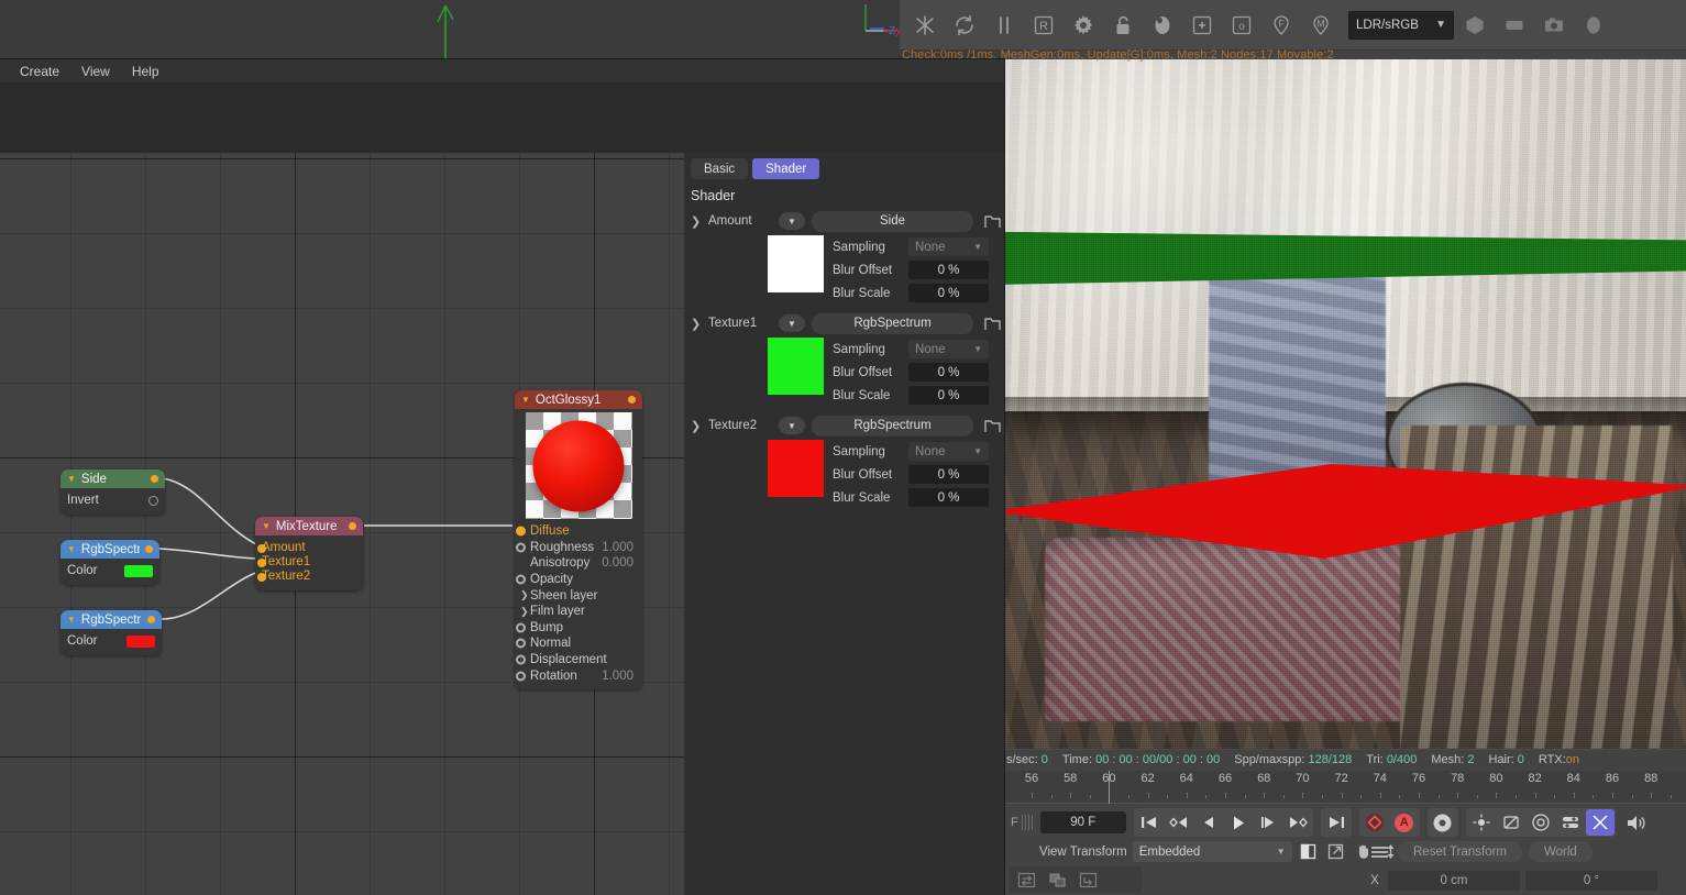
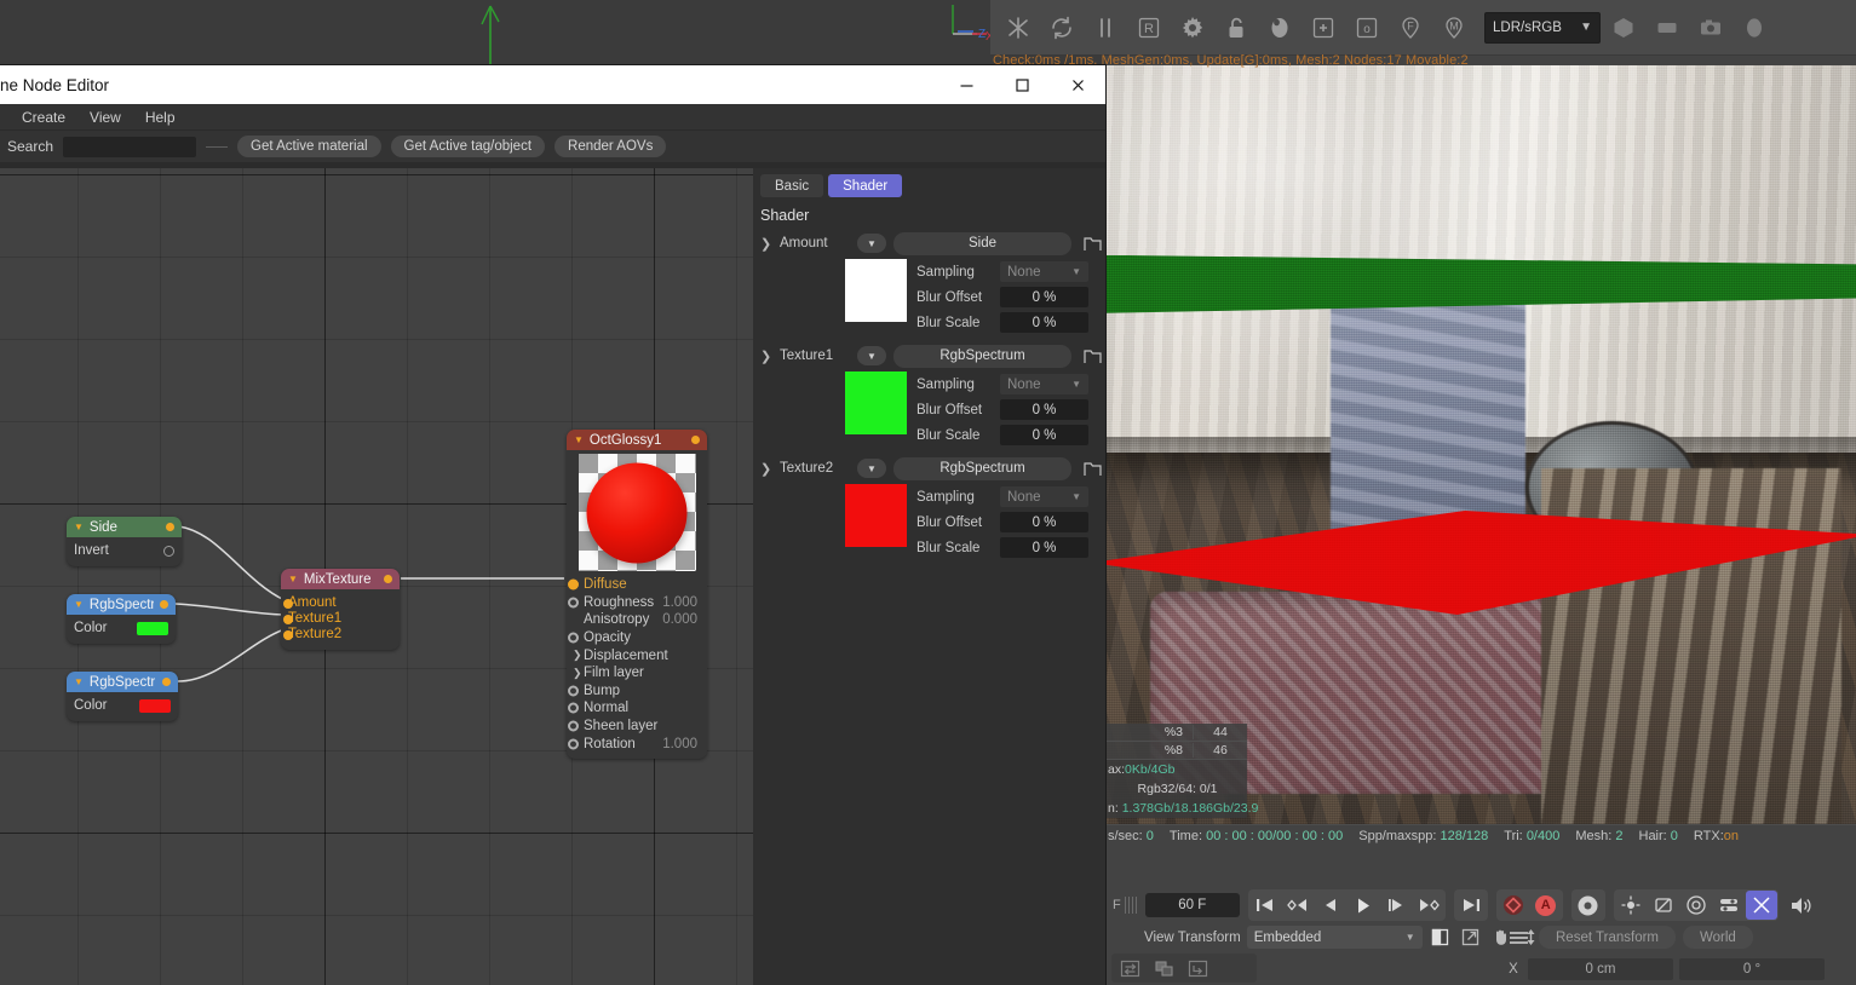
  Z
  R
  o
  F
  M
  LDR/sRGB
  ▼
  Check:0ms /1ms, MeshGen:0ms, Update[G]:0ms, Mesh:2 Nodes:17 Movable:2
+ %3
+ 44
+ %8
+ 46
+ ax:0Kb/4Gb
+ Rgb32/64: 0/1
+ n: 1.378Gb/18.186Gb/23.9
  s/sec: 0
  Time: 00 : 00 : 00/00 : 00 : 00
  Spp/maxspp: 128/128
  Tri: 0/400
  Mesh: 2
  Hair: 0
  RTX:on
- 56
- 58
- 60
- 62
- 64
- 66
- 68
- 70
- 72
- 74
- 76
- 78
- 80
- 82
- 84
- 86
- 88
  F
- 90 F
+ 60 F
  A
  View Transform
  Embedded
  ▼
  Reset Transform
  World
  X
  0 cm
  0 °
+ ne Node Editor
  Create
  View
  Help
+ Search
+ Get Active material
+ Get Active tag/object
+ Render AOVs
  ▼
  Side
  Invert
  ▼
  RgbSpectr
  Color
  ▼
  RgbSpectr
  Color
  ▼
  MixTexture
  mount
  exture1
  exture2
  ▼
  OctGlossy1
  Diffuse
  Roughness
  1.000
  Anisotropy
  0.000
  Opacity
  ❯
- Sheen layer
+ Displacement
  ❯
  Film layer
  Bump
  Normal
- Displacement
+ Sheen layer
  Rotation
  1.000
  Basic
  Shader
  Shader
  ❯
  Amount
  ▼
  Side
  Sampling
  None
  ▼
  Blur Offset
  0 %
  Blur Scale
  0 %
  ❯
  Texture1
  ▼
  RgbSpectrum
  Sampling
  None
  ▼
  Blur Offset
  0 %
  Blur Scale
  0 %
  ❯
  Texture2
  ▼
  RgbSpectrum
  Sampling
  None
  ▼
  Blur Offset
  0 %
  Blur Scale
  0 %
